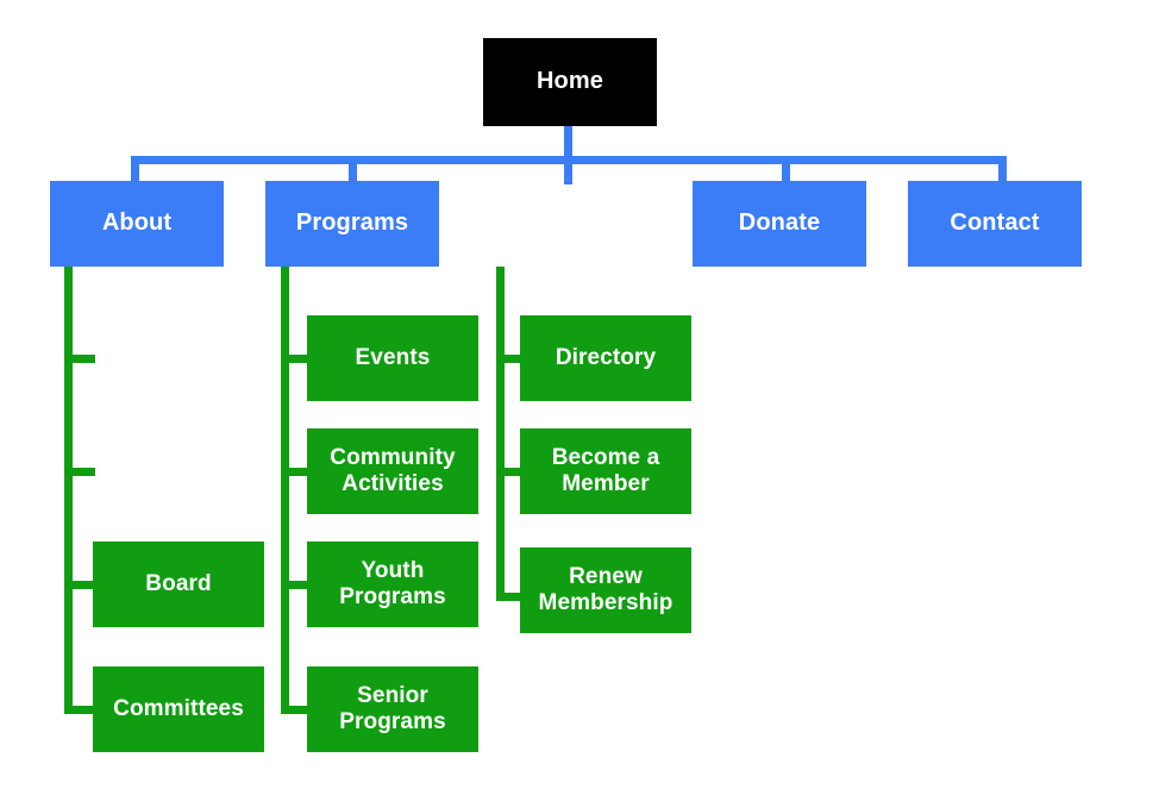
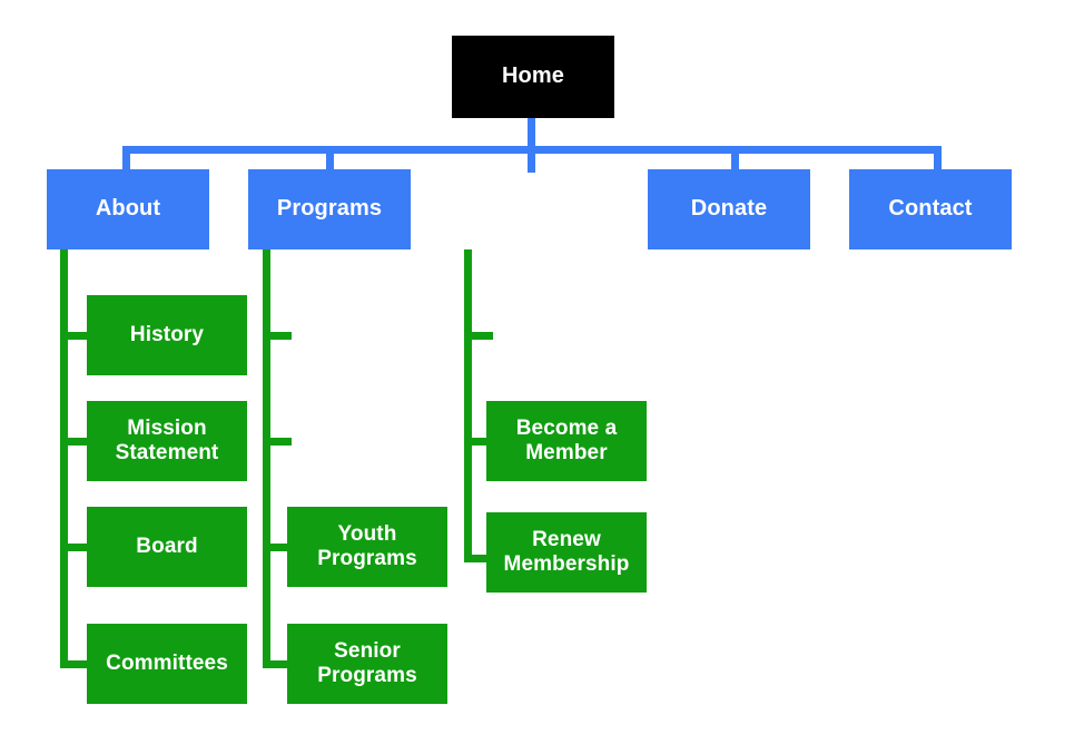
  Home
  About
  Programs
  Donate
  Contact
+ History
+ Mission
+ Statement
  Board
  Committees
- Events
- Community
- Activities
  Youth
  Programs
  Senior
  Programs
- Directory
  Become a
  Member
  Renew
  Membership
